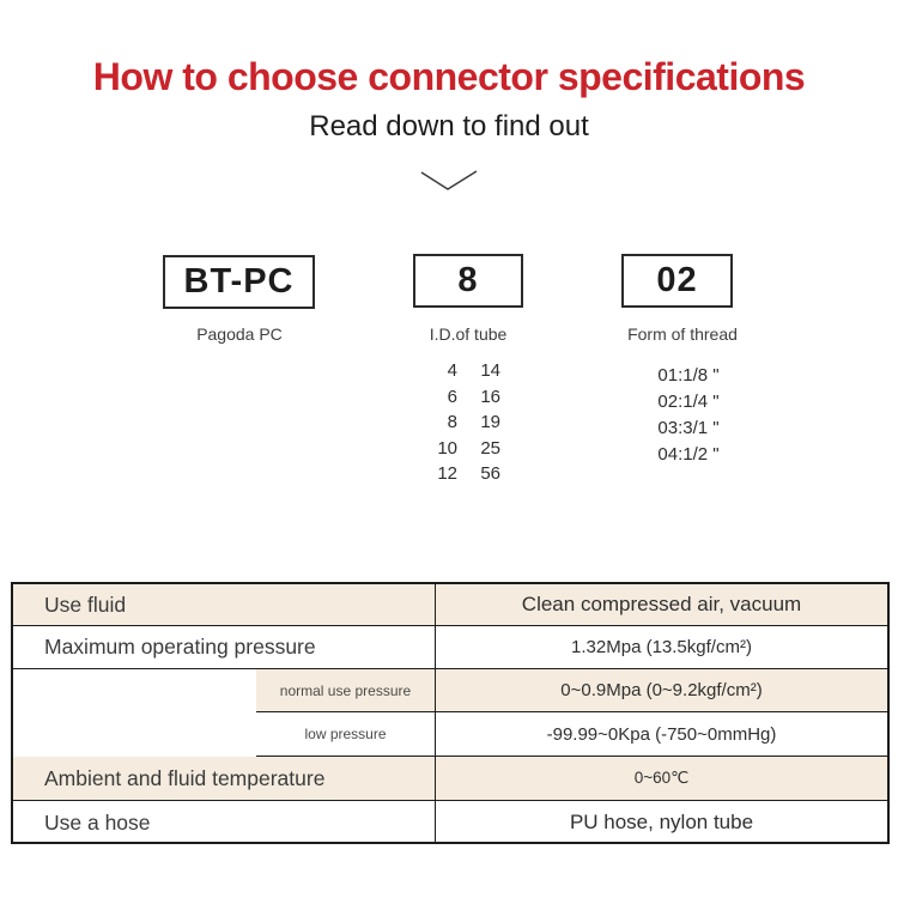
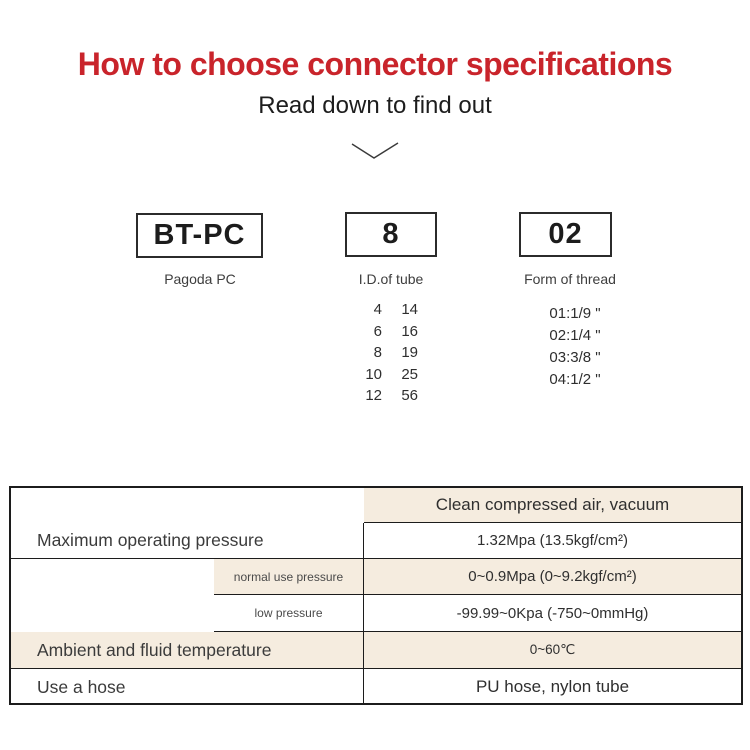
  How to choose connector specifications
  Read down to find out
  BT-PC
  Pagoda PC
  8
  I.D.of tube
  4
  14
  6
  16
  8
  19
  10
  25
  12
  56
  02
  Form of thread
- 01:1/8 "
+ 01:1/9 "
  02:1/4 "
- 03:3/1 "
+ 03:3/8 "
  04:1/2 "
- Use fluid
  Clean compressed air, vacuum
  Maximum operating pressure
  1.32Mpa (13.5kgf/cm²)
  normal use pressure
  0~0.9Mpa (0~9.2kgf/cm²)
  low pressure
  -99.99~0Kpa (-750~0mmHg)
  Ambient and fluid temperature
  0~60℃
  Use a hose
  PU hose, nylon tube
